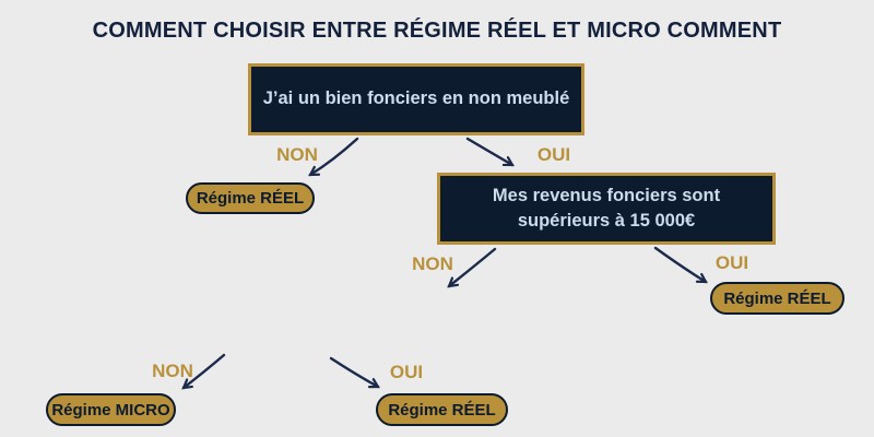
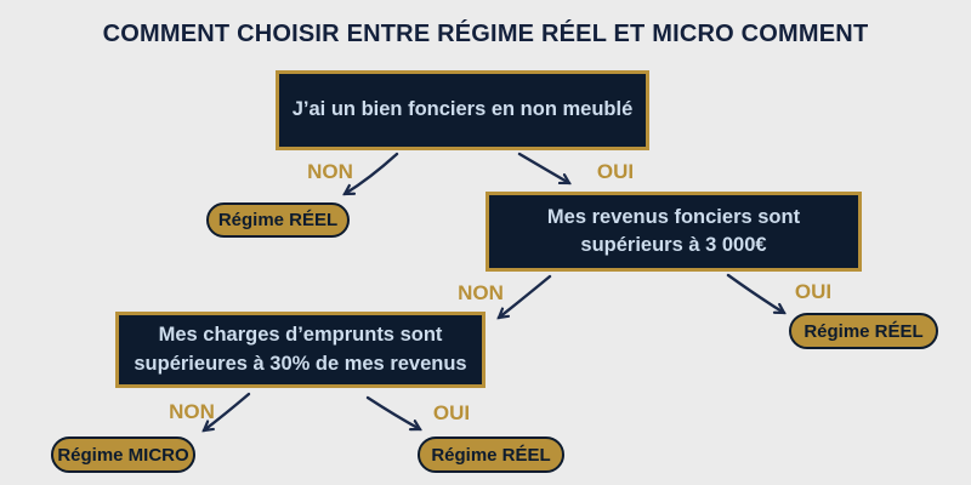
  COMMENT CHOISIR ENTRE RÉGIME RÉEL ET MICRO COMMENT
  J’ai un bien fonciers en non meublé
  Mes revenus fonciers sont
- supérieurs à 15 000€
+ supérieurs à 3 000€
+ Mes charges d’emprunts sont
+ supérieures à 30% de mes revenus
  NON
  OUI
  NON
  OUI
  NON
  OUI
  Régime RÉEL
  Régime RÉEL
  Régime MICRO
  Régime RÉEL
